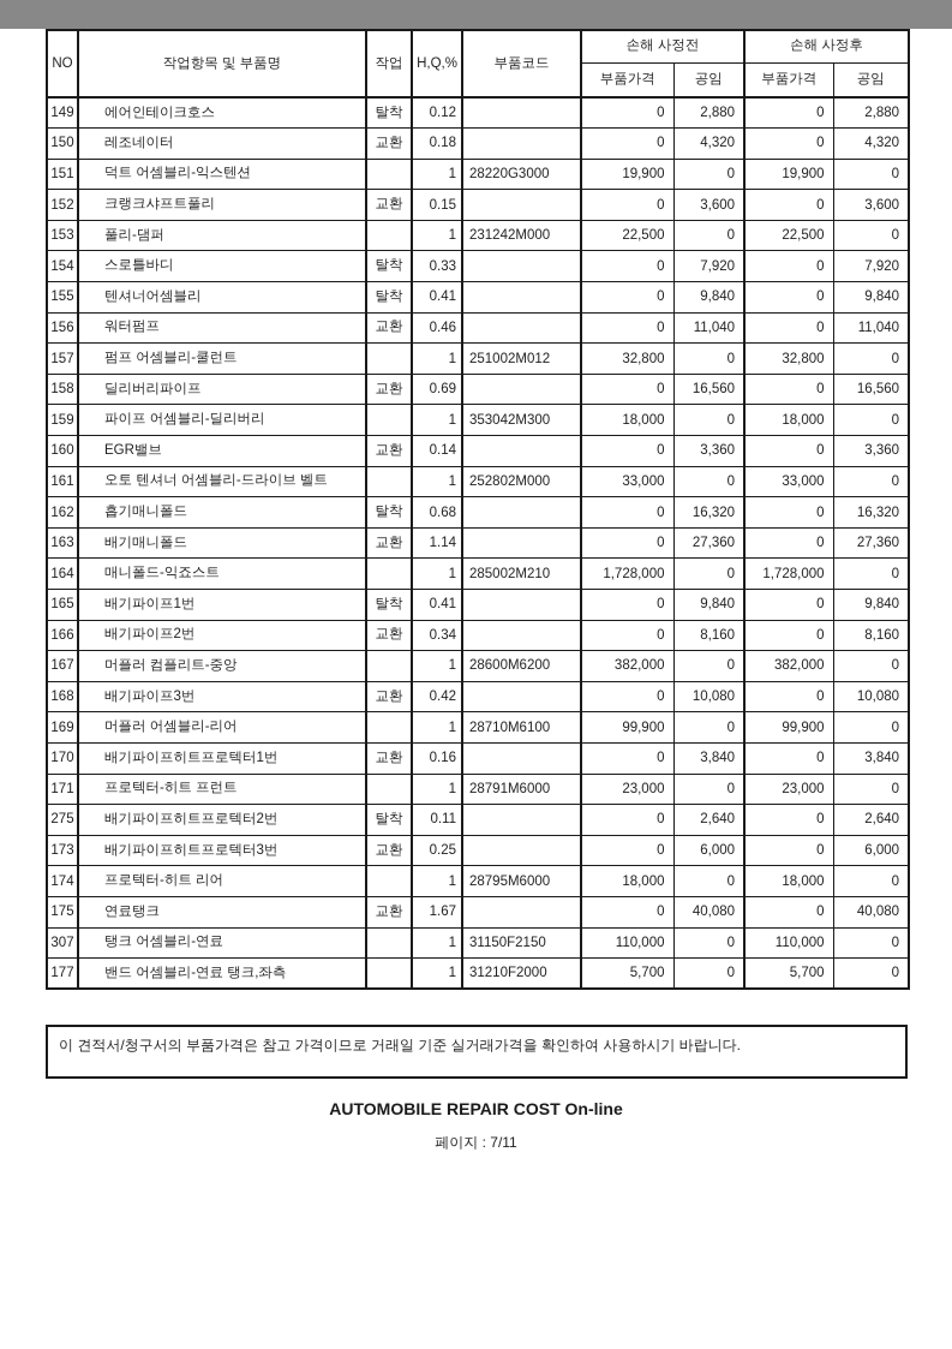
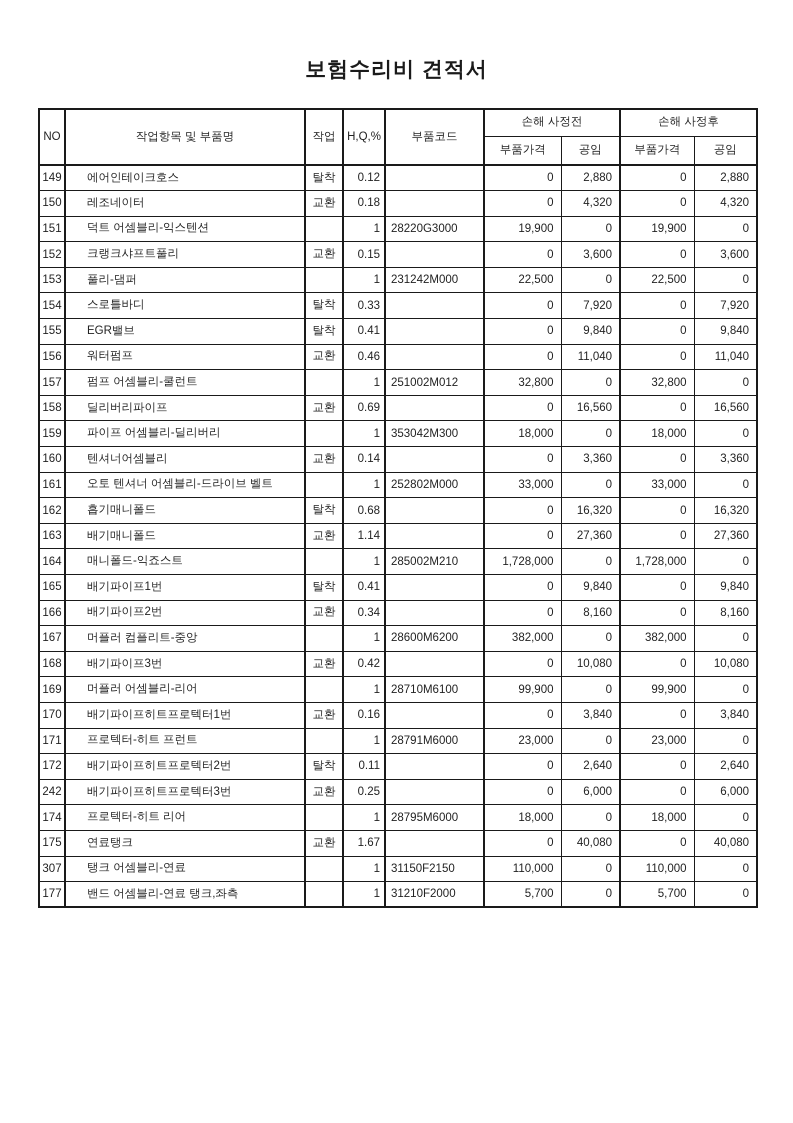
+ 보험수리비 견적서
  NO	작업항목 및 부품명	작업	H,Q,%	부품코드	손해 사정전	손해 사정후
  부품가격	공임	부품가격	공임
  149	에어인테이크호스	탈착	0.12		0	2,880	0	2,880
  150	레조네이터	교환	0.18		0	4,320	0	4,320
  151	덕트 어셈블리-익스텐션		1	28220G3000	19,900	0	19,900	0
  152	크랭크샤프트풀리	교환	0.15		0	3,600	0	3,600
  153	풀리-댐퍼		1	231242M000	22,500	0	22,500	0
  154	스로틀바디	탈착	0.33		0	7,920	0	7,920
- 155	텐셔너어셈블리	탈착	0.41		0	9,840	0	9,840
+ 155	EGR밸브	탈착	0.41		0	9,840	0	9,840
  156	워터펌프	교환	0.46		0	11,040	0	11,040
  157	펌프 어셈블리-쿨런트		1	251002M012	32,800	0	32,800	0
  158	딜리버리파이프	교환	0.69		0	16,560	0	16,560
  159	파이프 어셈블리-딜리버리		1	353042M300	18,000	0	18,000	0
- 160	EGR밸브	교환	0.14		0	3,360	0	3,360
+ 160	텐셔너어셈블리	교환	0.14		0	3,360	0	3,360
  161	오토 텐셔너 어셈블리-드라이브 벨트		1	252802M000	33,000	0	33,000	0
  162	흡기매니폴드	탈착	0.68		0	16,320	0	16,320
  163	배기매니폴드	교환	1.14		0	27,360	0	27,360
  164	매니폴드-익죠스트		1	285002M210	1,728,000	0	1,728,000	0
  165	배기파이프1번	탈착	0.41		0	9,840	0	9,840
  166	배기파이프2번	교환	0.34		0	8,160	0	8,160
  167	머플러 컴플리트-중앙		1	28600M6200	382,000	0	382,000	0
  168	배기파이프3번	교환	0.42		0	10,080	0	10,080
  169	머플러 어셈블리-리어		1	28710M6100	99,900	0	99,900	0
  170	배기파이프히트프로텍터1번	교환	0.16		0	3,840	0	3,840
  171	프로텍터-히트 프런트		1	28791M6000	23,000	0	23,000	0
- 275	배기파이프히트프로텍터2번	탈착	0.11		0	2,640	0	2,640
+ 172	배기파이프히트프로텍터2번	탈착	0.11		0	2,640	0	2,640
- 173	배기파이프히트프로텍터3번	교환	0.25		0	6,000	0	6,000
+ 242	배기파이프히트프로텍터3번	교환	0.25		0	6,000	0	6,000
  174	프로텍터-히트 리어		1	28795M6000	18,000	0	18,000	0
  175	연료탱크	교환	1.67		0	40,080	0	40,080
  307	탱크 어셈블리-연료		1	31150F2150	110,000	0	110,000	0
  177	밴드 어셈블리-연료 탱크,좌측		1	31210F2000	5,700	0	5,700	0
- 이 견적서/청구서의 부품가격은 참고 가격이므로 거래일 기준 실거래가격을 확인하여 사용하시기 바랍니다.
- AUTOMOBILE REPAIR COST On-line
- 페이지 : 7/11
